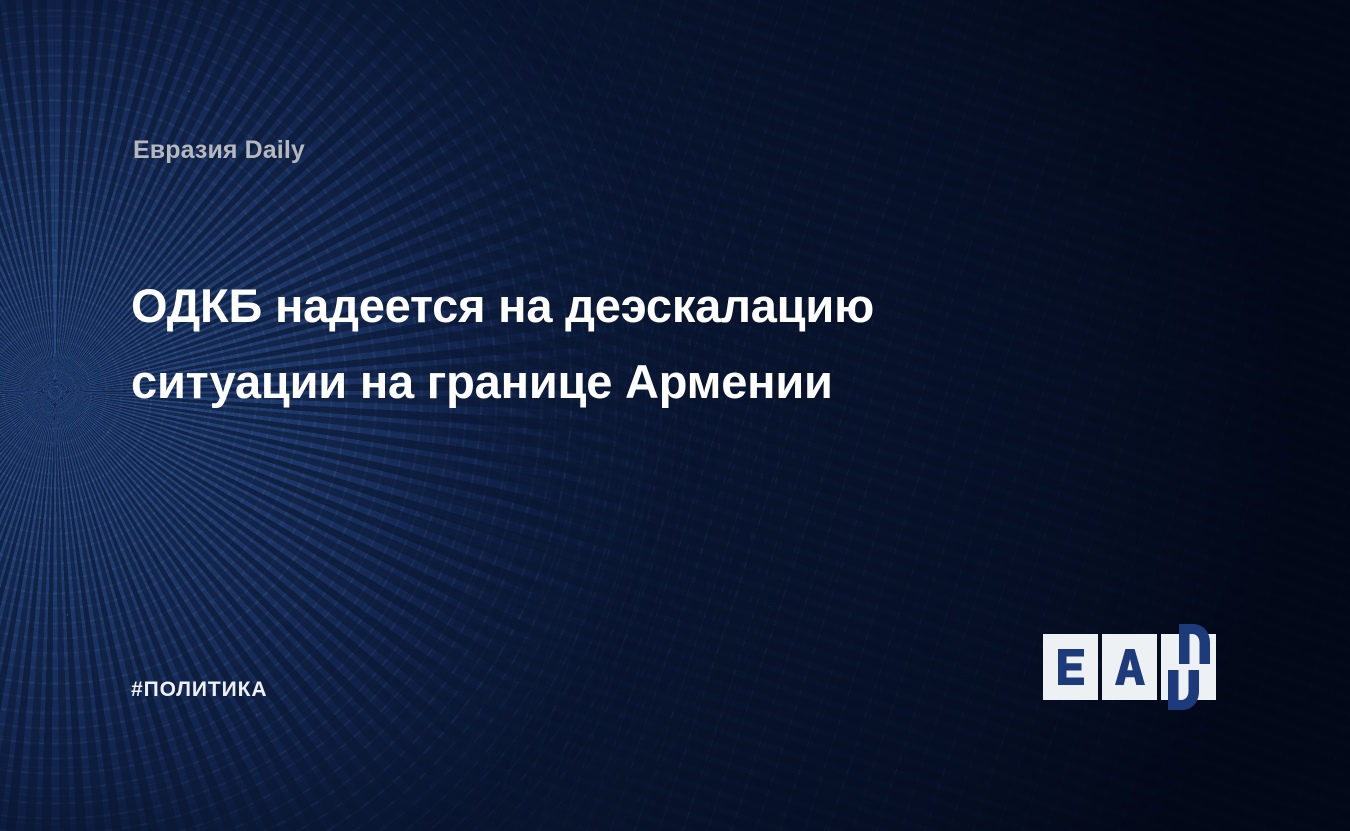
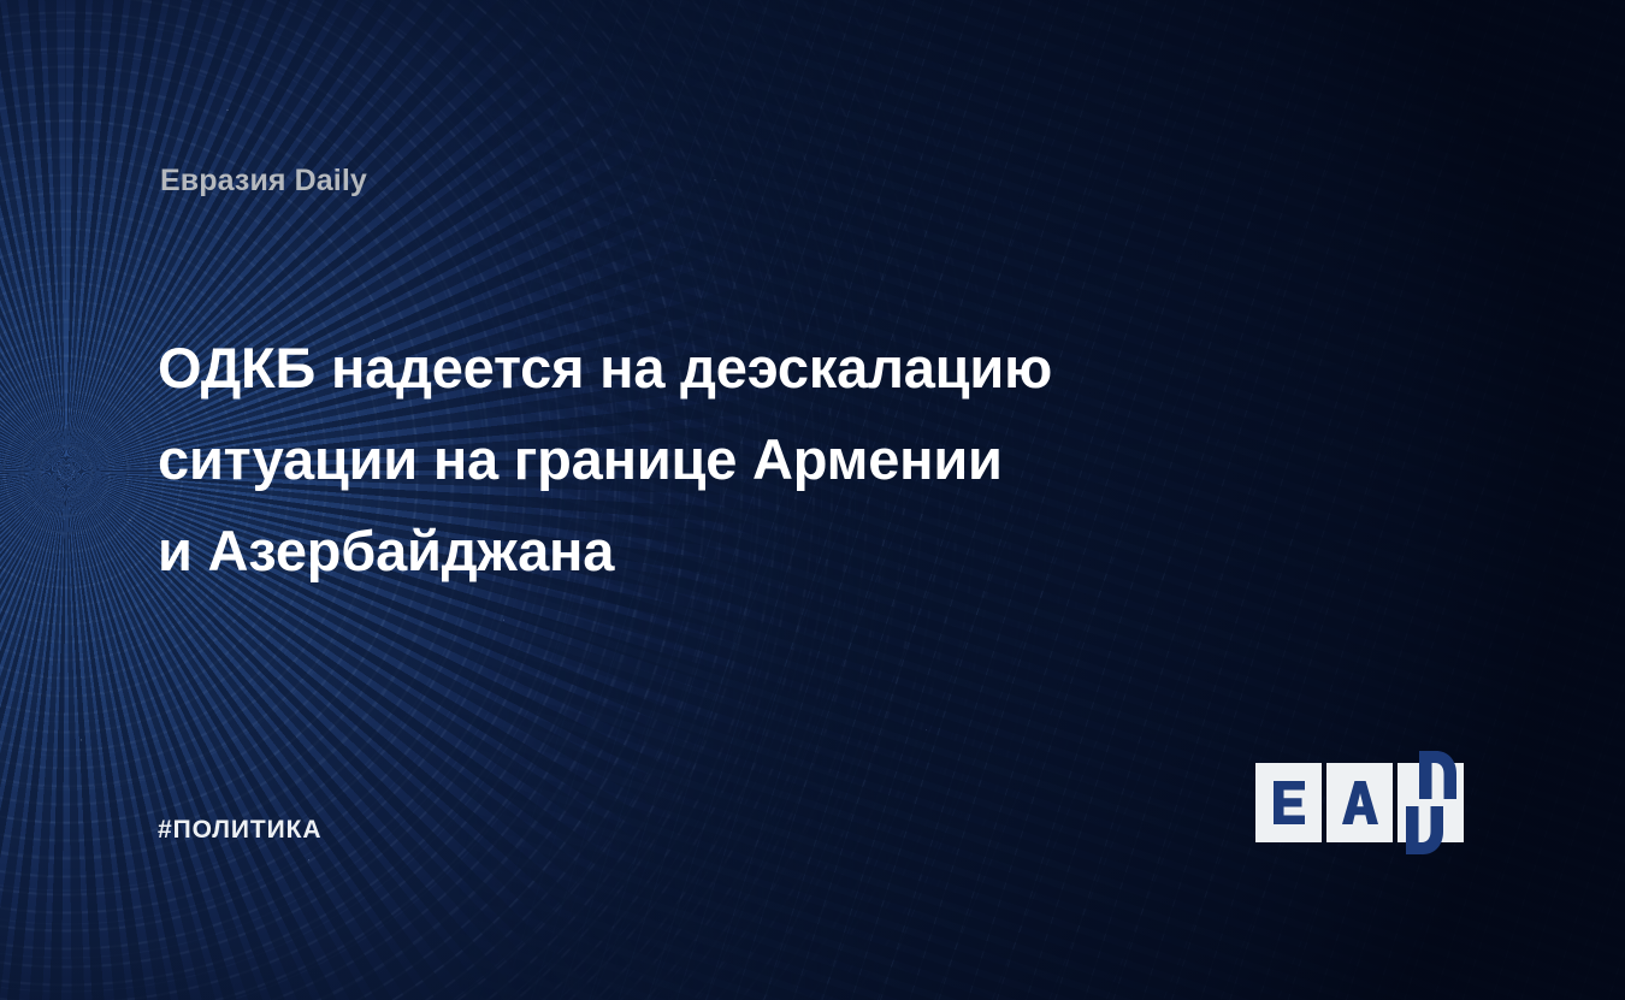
  Евразия Daily
  ОДКБ надеется на деэскалацию
  ситуации на границе Армении
+ и Азербайджана
  #ПОЛИТИКА
